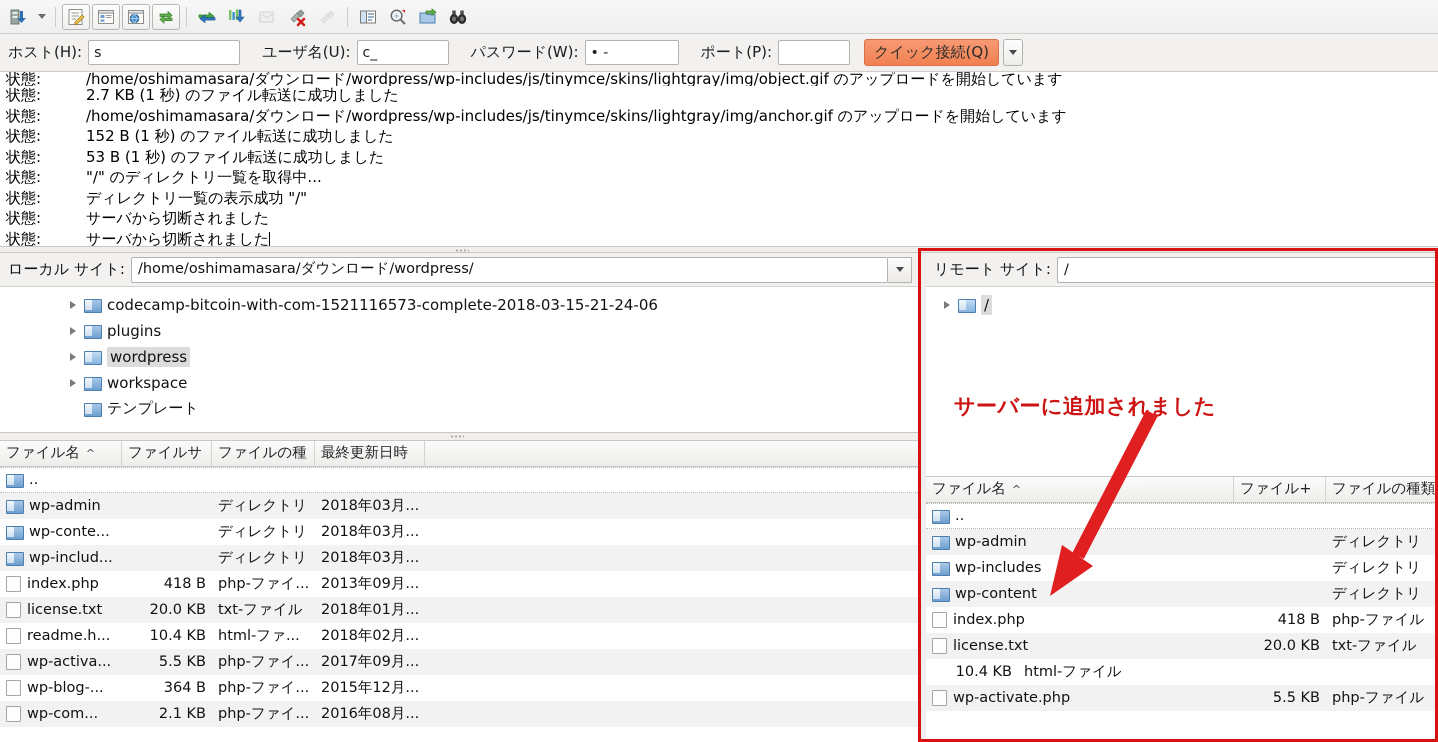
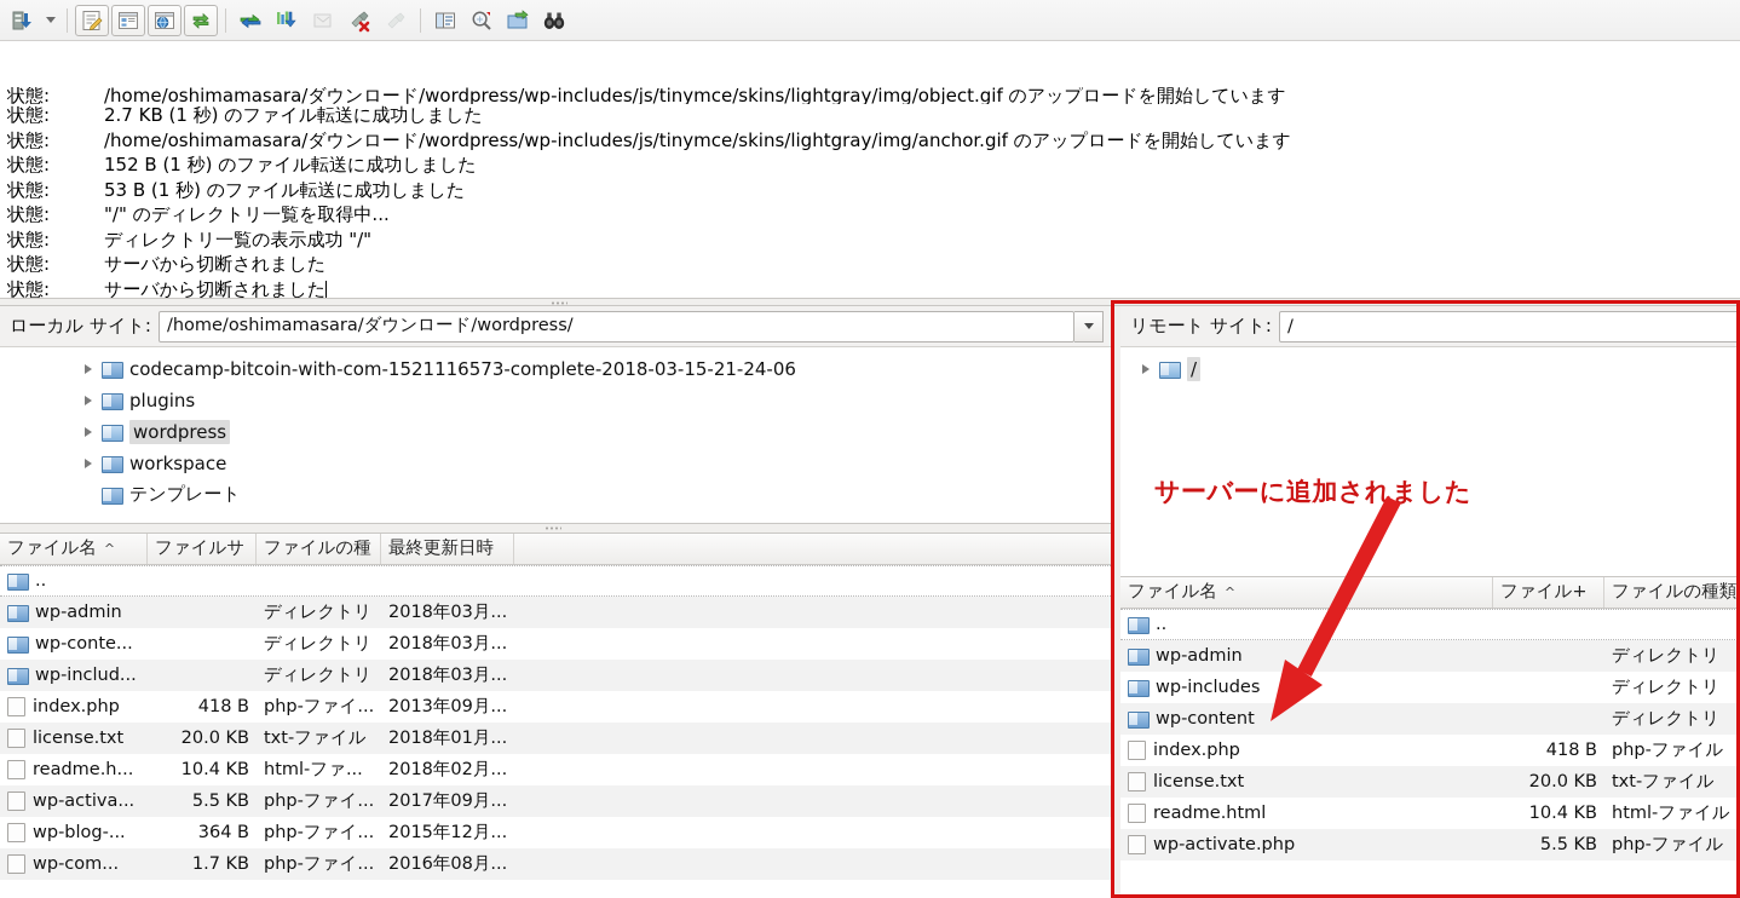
- ホスト(H):
- s
- ユーザ名(U):
- c_
- パスワード(W):
- • -
- ポート(P):
- クイック接続(Q)
  状態:
  /home/oshimamasara/ダウンロード/wordpress/wp-includes/js/tinymce/skins/lightgray/img/object.gif のアップロードを開始しています
  状態:
  2.7 KB (1 秒) のファイル転送に成功しました
  状態:
  /home/oshimamasara/ダウンロード/wordpress/wp-includes/js/tinymce/skins/lightgray/img/anchor.gif のアップロードを開始しています
  状態:
  152 B (1 秒) のファイル転送に成功しました
  状態:
  53 B (1 秒) のファイル転送に成功しました
  状態:
  "/" のディレクトリ一覧を取得中...
  状態:
  ディレクトリ一覧の表示成功 "/"
  状態:
  サーバから切断されました
  状態:
  サーバから切断されました
  ローカル サイト:
  /home/oshimamasara/ダウンロード/wordpress/
  codecamp-bitcoin-with-com-1521116573-complete-2018-03-15-21-24-06
  plugins
  wordpress
  workspace
  テンプレート
  ファイル名
  ^
  ファイルサ
  ファイルの種
  最終更新日時
  ..
  wp-admin
  ディレクトリ
  2018年03月...
  wp-conte...
  ディレクトリ
  2018年03月...
  wp-includ...
  ディレクトリ
  2018年03月...
  index.php
  418 B
  php-ファイ...
  2013年09月...
  license.txt
  20.0 KB
  txt-ファイル
  2018年01月...
  readme.h...
  10.4 KB
  html-ファ...
  2018年02月...
  wp-activa...
  5.5 KB
  php-ファイ...
  2017年09月...
  wp-blog-...
  364 B
  php-ファイ...
  2015年12月...
  wp-com...
- 2.1 KB
+ 1.7 KB
  php-ファイ...
  2016年08月...
  リモート サイト:
  /
  /
  サーバーに追加されました
  ファイル名
  ^
  ファイル+
  ファイルの種類
  ..
  wp-admin
  ディレクトリ
  wp-includes
  ディレクトリ
  wp-content
  ディレクトリ
  index.php
  418 B
  php-ファイル
  license.txt
  20.0 KB
  txt-ファイル
+ readme.html
  10.4 KB
  html-ファイル
  wp-activate.php
  5.5 KB
  php-ファイル
